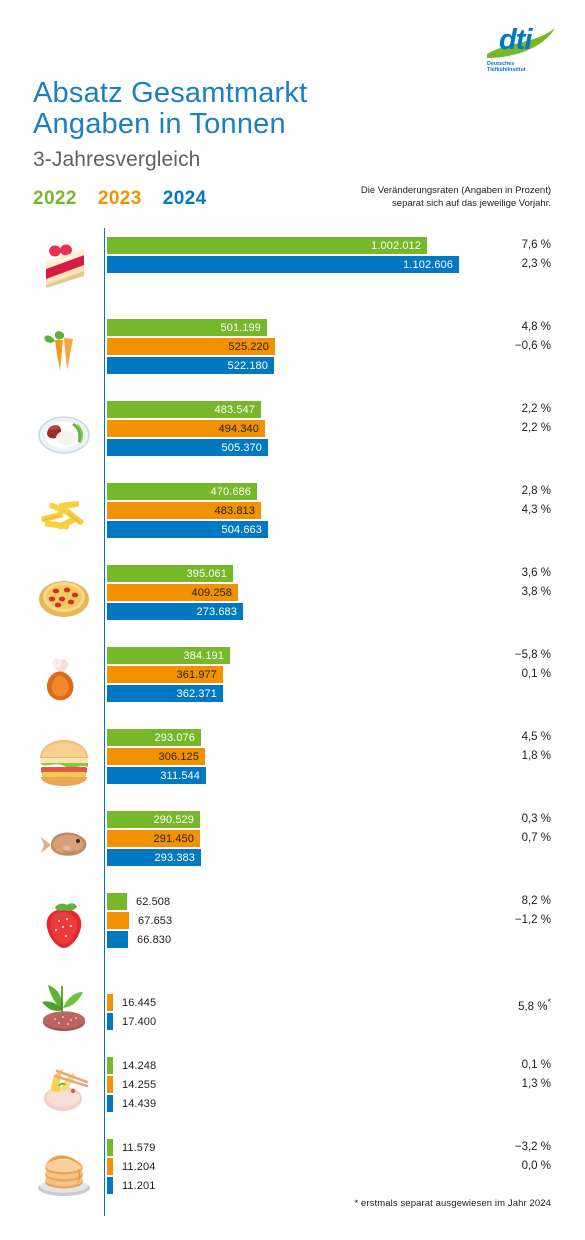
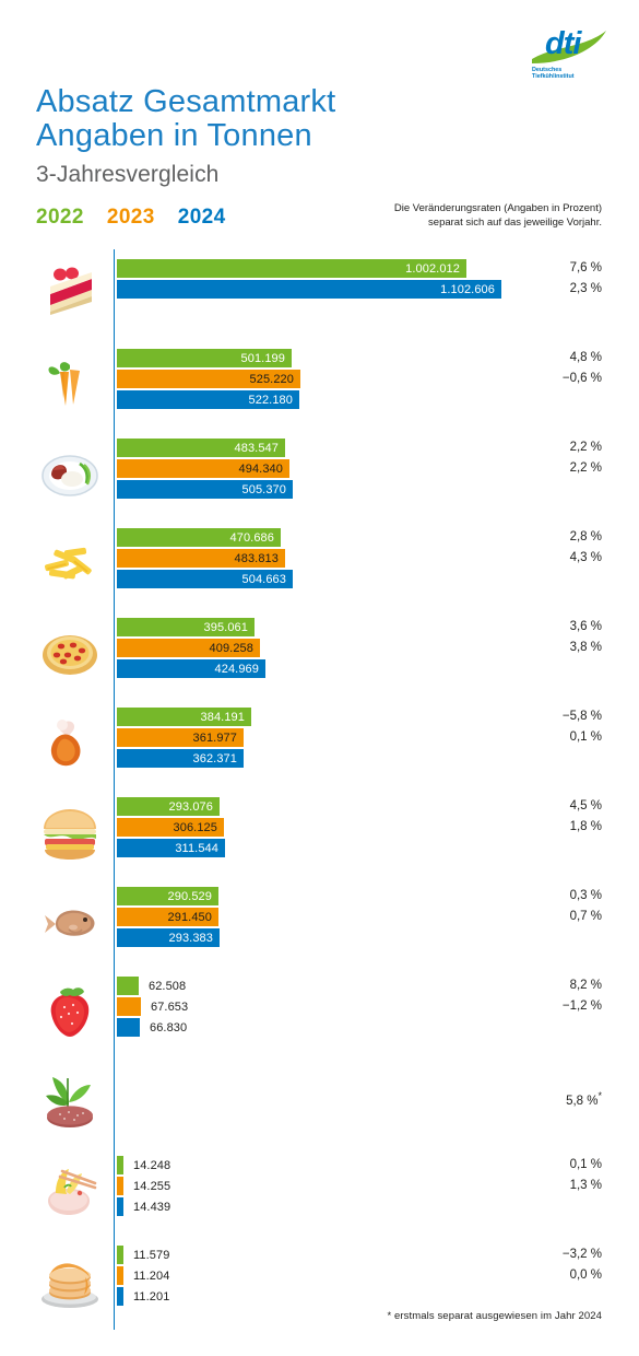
  dti
  Absatz Gesamtmarkt
  Angaben in Tonnen
  3-Jahresvergleich
  2022
  2023
  2024
  Die Veränderungsraten (Angaben in Prozent)
  separat sich auf das jeweilige Vorjahr.
  1.002.012
  1.102.606
  7,6 %
  2,3 %
  501.199
  525.220
  522.180
  4,8 %
  −0,6 %
  483.547
  494.340
  505.370
  2,2 %
  2,2 %
  470.686
  483.813
  504.663
  2,8 %
  4,3 %
  395.061
  409.258
- 273.683
+ 424.969
  3,6 %
  3,8 %
  384.191
  361.977
  362.371
  −5,8 %
  0,1 %
  293.076
  306.125
  311.544
  4,5 %
  1,8 %
  290.529
  291.450
  293.383
  0,3 %
  0,7 %
  62.508
  67.653
  66.830
  8,2 %
  −1,2 %
- 16.445
- 17.400
  5,8 %*
  14.248
  14.255
  14.439
  0,1 %
  1,3 %
  11.579
  11.204
  11.201
  −3,2 %
  0,0 %
  * erstmals separat ausgewiesen im Jahr 2024
